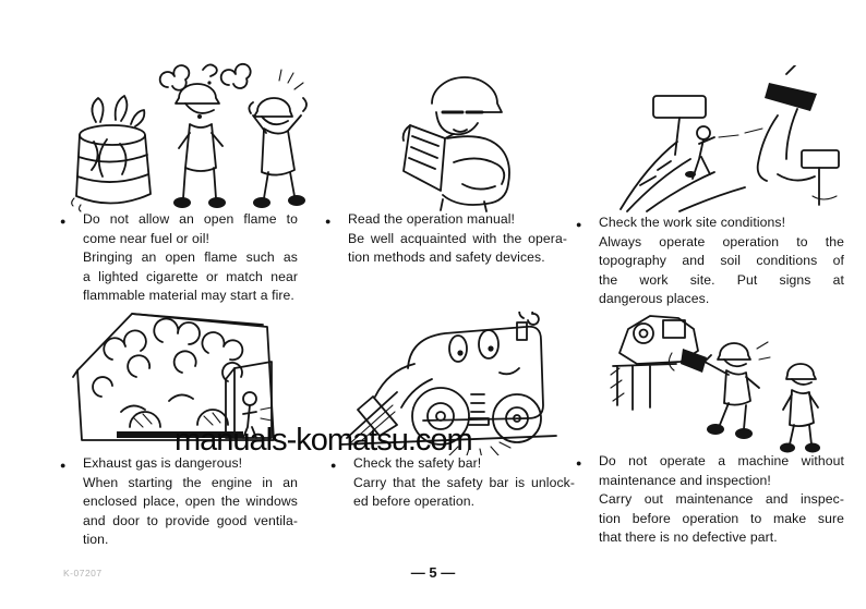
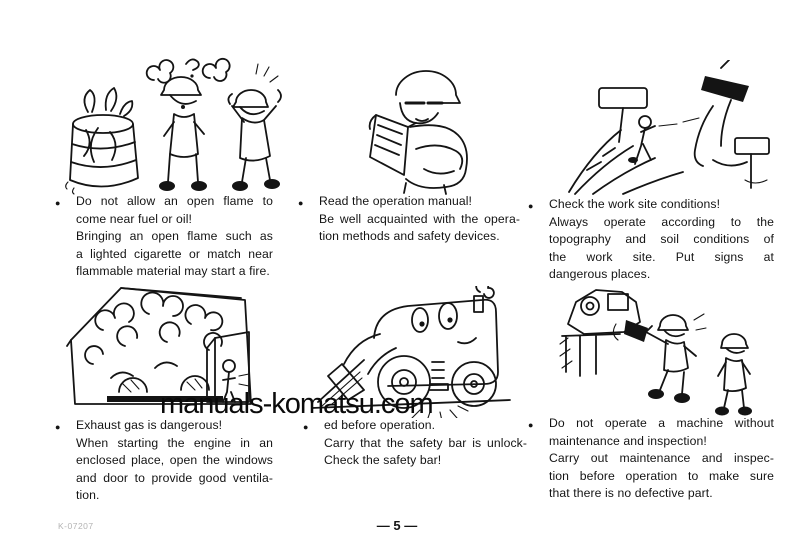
  ●
  Do not allow an open flame to
  come near fuel or oil!
  Bringing an open flame such as
  a lighted cigarette or match near
  flammable material may start a fire.
  ●
  Read the operation manual!
  Be well acquainted with the opera-
  tion methods and safety devices.
  ●
  Check the work site conditions!
- Always operate operation to the
+ Always operate according to the
  topography and soil conditions of
  the work site. Put signs at
  dangerous places.
  ●
  Exhaust gas is dangerous!
  When starting the engine in an
  enclosed place, open the windows
  and door to provide good ventila-
  tion.
  ●
- Check the safety bar!
+ ed before operation.
  Carry that the safety bar is unlock-
- ed before operation.
+ Check the safety bar!
  ●
  Do not operate a machine without
  maintenance and inspection!
  Carry out maintenance and inspec-
  tion before operation to make sure
  that there is no defective part.
  manuals-komatsu.com
  K-07207
  — 5 —
